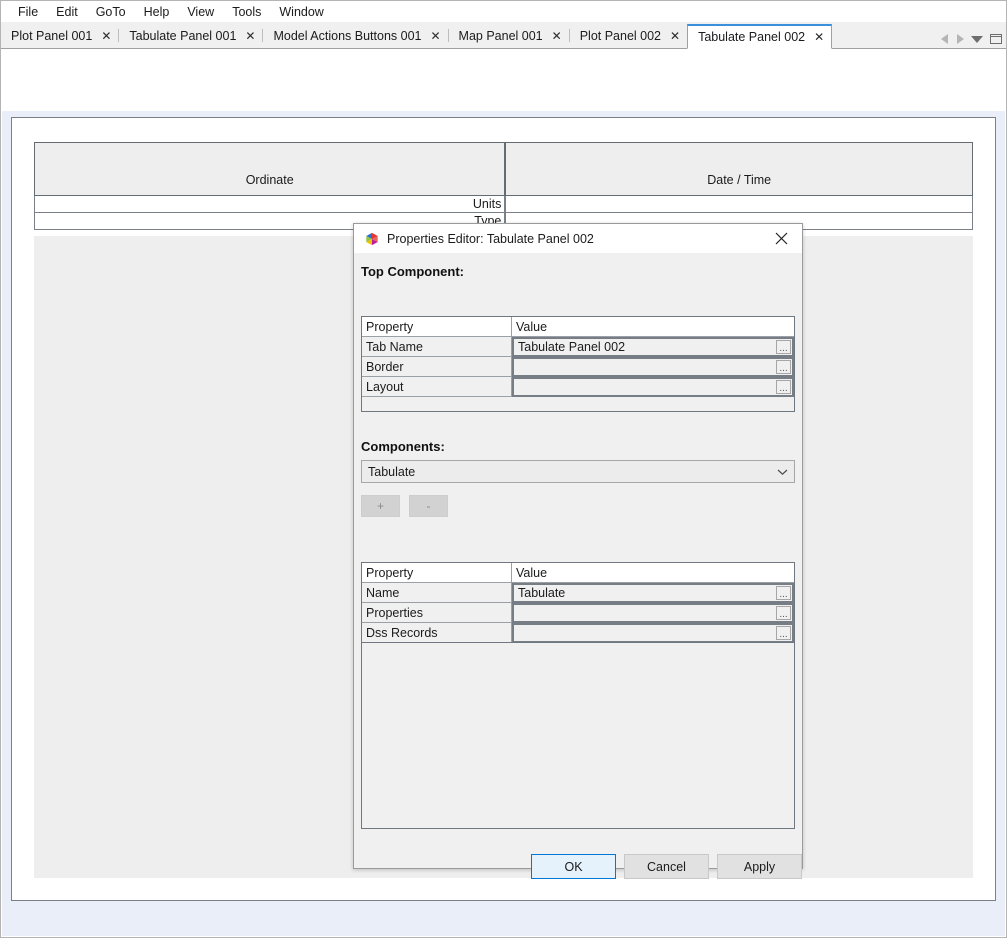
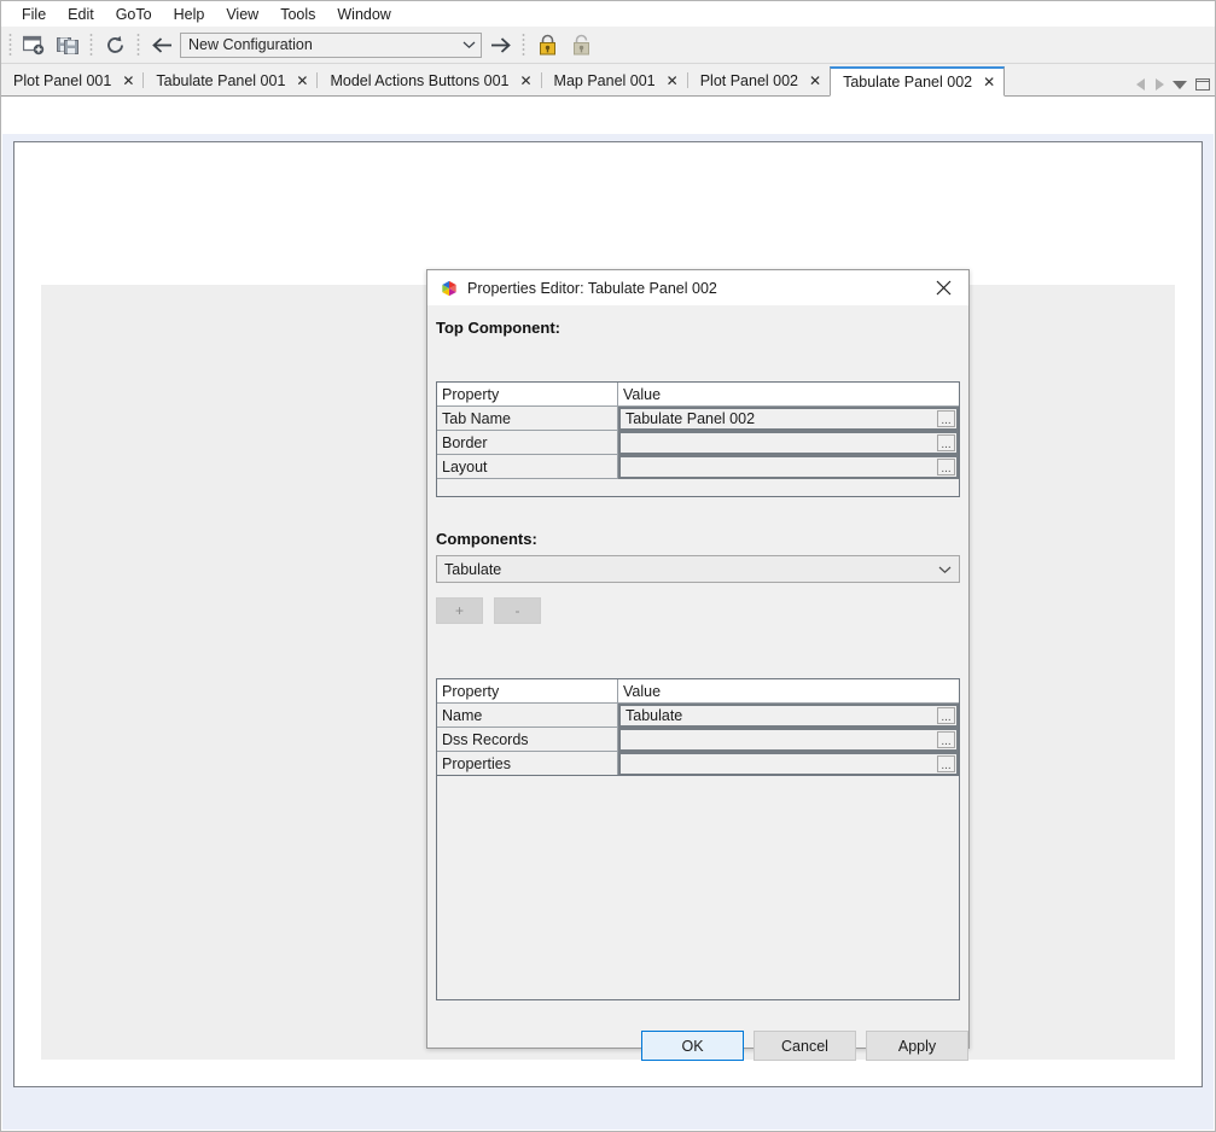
  File
  Edit
  GoTo
  Help
  View
  Tools
  Window
+ New Configuration
  Plot Panel 001
  ✕
  Tabulate Panel 001
  ✕
  Model Actions Buttons 001
  ✕
  Map Panel 001
  ✕
  Plot Panel 002
  ✕
  Tabulate Panel 002
  ✕
- Ordinate	Date / Time
- Units
- Type
  Properties Editor: Tabulate Panel 002
  Top Component:
  Property
  Value
  Tab Name
  Tabulate Panel 002
  ...
  Border
  ...
  Layout
  ...
  Components:
  Tabulate
  +
  -
  Property
  Value
  Name
  Tabulate
  ...
- Properties
+ Dss Records
  ...
- Dss Records
+ Properties
  ...
  OK
  Cancel
  Apply
